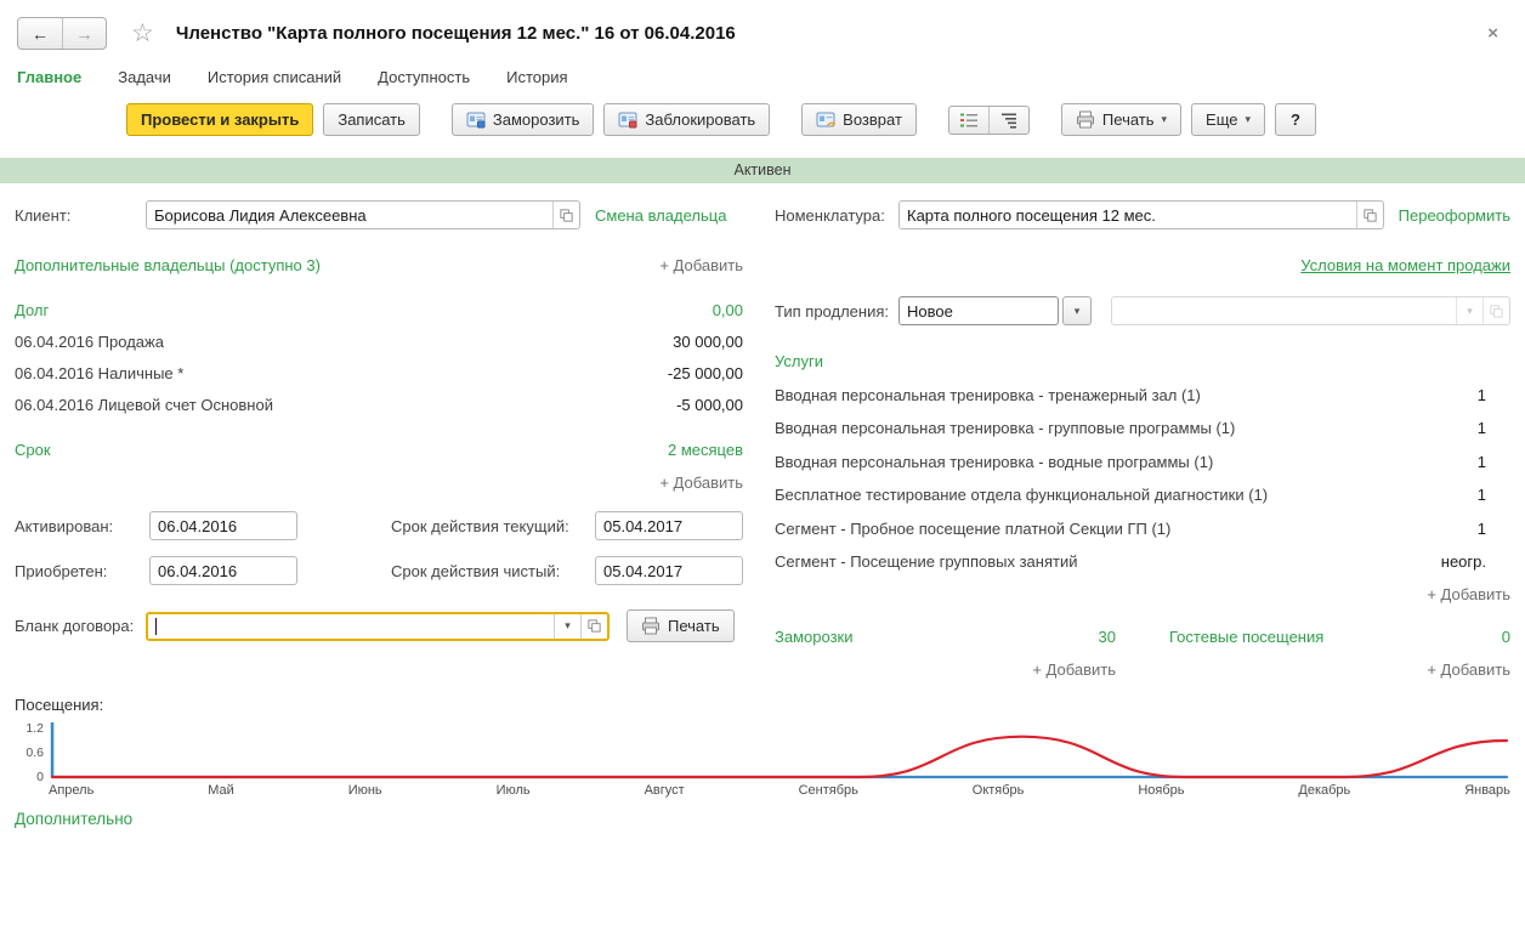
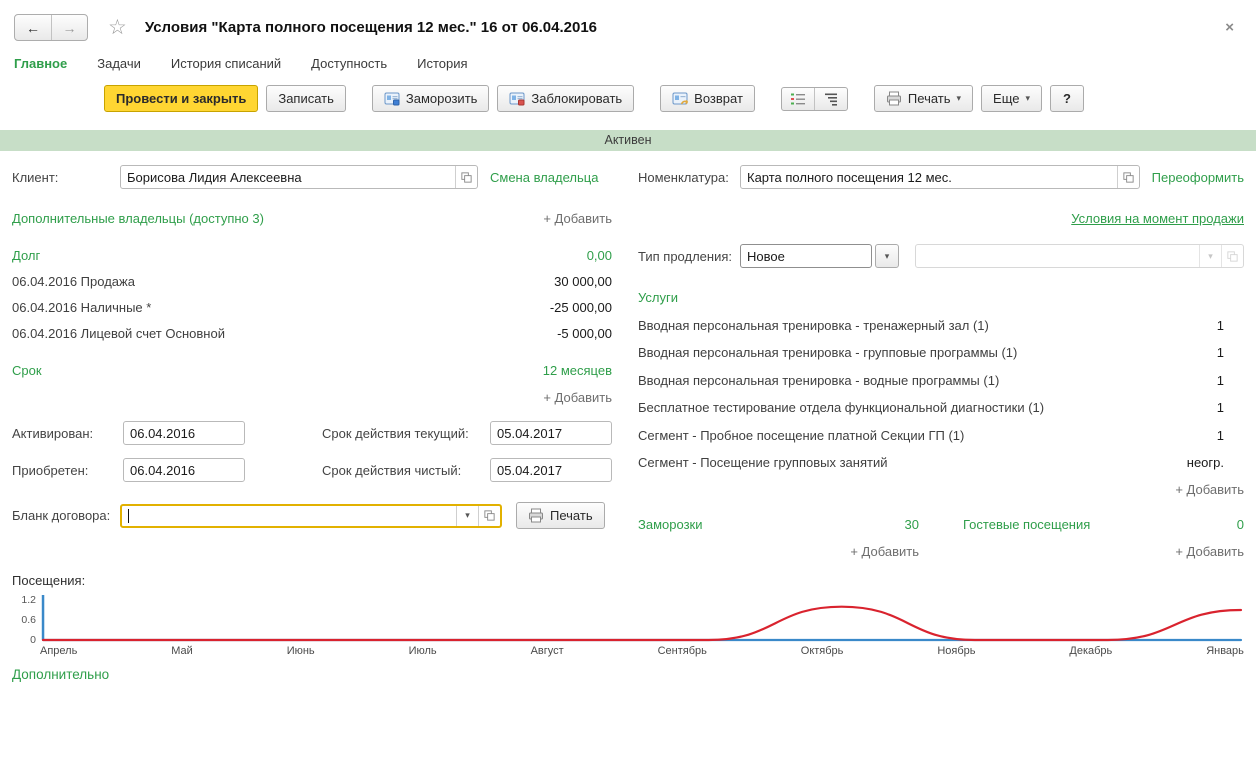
  ←
  →
  ☆
- Членство "Карта полного посещения 12 мес." 16 от 06.04.2016
+ Условия "Карта полного посещения 12 мес." 16 от 06.04.2016
  ×
  Главное
  Задачи
  История списаний
  Доступность
  История
  Провести и закрыть
  Записать
  Заморозить
  Заблокировать
  Возврат
  Печать
  ▾
  Еще
  ▾
  ?
  Активен
  Клиент:
  Борисова Лидия Алексеевна
  Смена владельца
  Дополнительные владельцы (доступно 3)
  + Добавить
  Долг
  0,00
  06.04.2016 Продажа
  30 000,00
  06.04.2016 Наличные *
  -25 000,00
  06.04.2016 Лицевой счет Основной
  -5 000,00
  Срок
- 2 месяцев
+ 12 месяцев
  + Добавить
  Активирован:
  06.04.2016
  Срок действия текущий:
  05.04.2017
  Приобретен:
  06.04.2016
  Срок действия чистый:
  05.04.2017
  Бланк договора:
  ▾
  Печать
  Номенклатура:
  Карта полного посещения 12 мес.
  Переоформить
  Условия на момент продажи
  Тип продления:
  Новое
  ▾
  ▾
  Услуги
  Вводная персональная тренировка - тренажерный зал (1)
  1
  Вводная персональная тренировка - групповые программы (1)
  1
  Вводная персональная тренировка - водные программы (1)
  1
  Бесплатное тестирование отдела функциональной диагностики (1)
  1
  Сегмент - Пробное посещение платной Секции ГП (1)
  1
  Сегмент - Посещение групповых занятий
  неогр.
  + Добавить
  Заморозки
  30
  + Добавить
  Гостевые посещения
  0
  + Добавить
  Посещения:
  0
  0.6
  1.2
  Апрель
  Май
  Июнь
  Июль
  Август
  Сентябрь
  Октябрь
  Ноябрь
  Декабрь
  Январь
  Дополнительно
